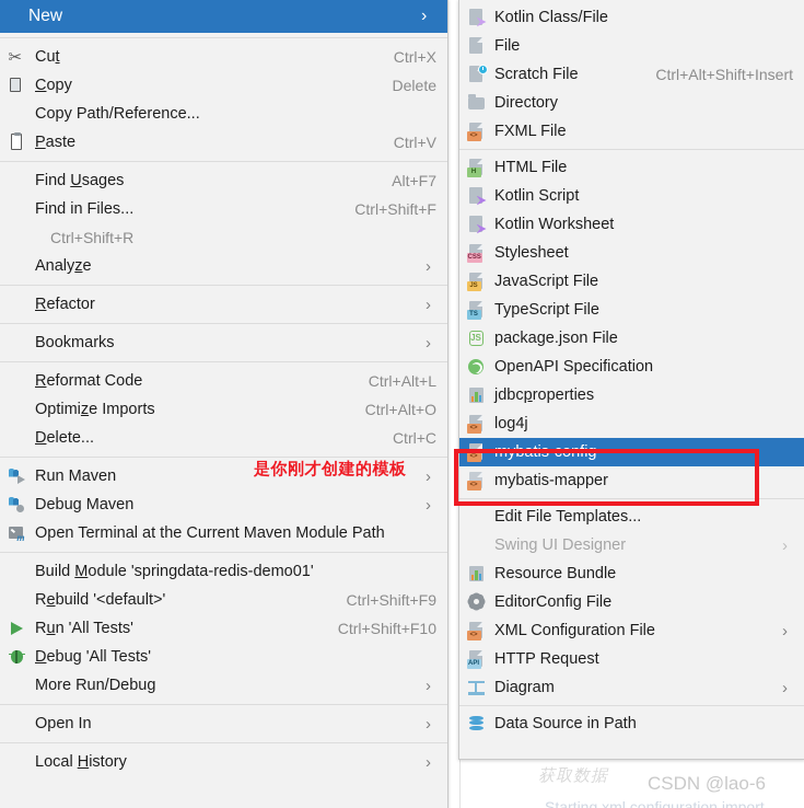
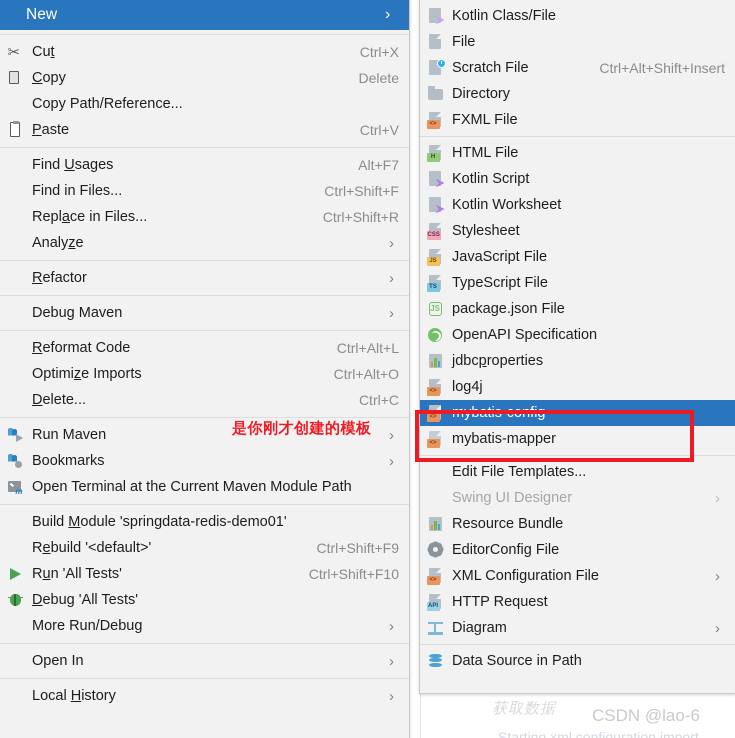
  获取数据
  CSDN @lao-6
  Starting xml configuration import
  New
  ›
  ✂
  Cut
  Ctrl+X
  Copy
  Delete
  Copy Path/Reference...
  Paste
  Ctrl+V
  Find Usages
  Alt+F7
  Find in Files...
  Ctrl+Shift+F
+ Replace in Files...
  Ctrl+Shift+R
  Analyze
  ›
  Refactor
  ›
- Bookmarks
+ Debug Maven
  ›
  Reformat Code
  Ctrl+Alt+L
  Optimize Imports
  Ctrl+Alt+O
  Delete...
  Ctrl+C
  Run Maven
  ›
- Debug Maven
+ Bookmarks
  ›
  m
  Open Terminal at the Current Maven Module Path
  Build Module 'springdata-redis-demo01'
  Rebuild '<default>'
  Ctrl+Shift+F9
  Run 'All Tests'
  Ctrl+Shift+F10
  Debug 'All Tests'
  More Run/Debug
  ›
  Open In
  ›
  Local History
  ›
  Kotlin Class/File
  File
  Scratch File
  Ctrl+Alt+Shift+Insert
  Directory
  FXML File
  HTML File
  Kotlin Script
  Kotlin Worksheet
  Stylesheet
  JavaScript File
  TypeScript File
  JS
  package.json File
  OpenAPI Specification
  jdbcproperties
  log4j
  mybatis-config
  mybatis-mapper
  Edit File Templates...
  Swing UI Designer
  ›
  Resource Bundle
  EditorConfig File
  XML Configuration File
  ›
  HTTP Request
  Diagram
  ›
  Data Source in Path
  是你刚才创建的模板
